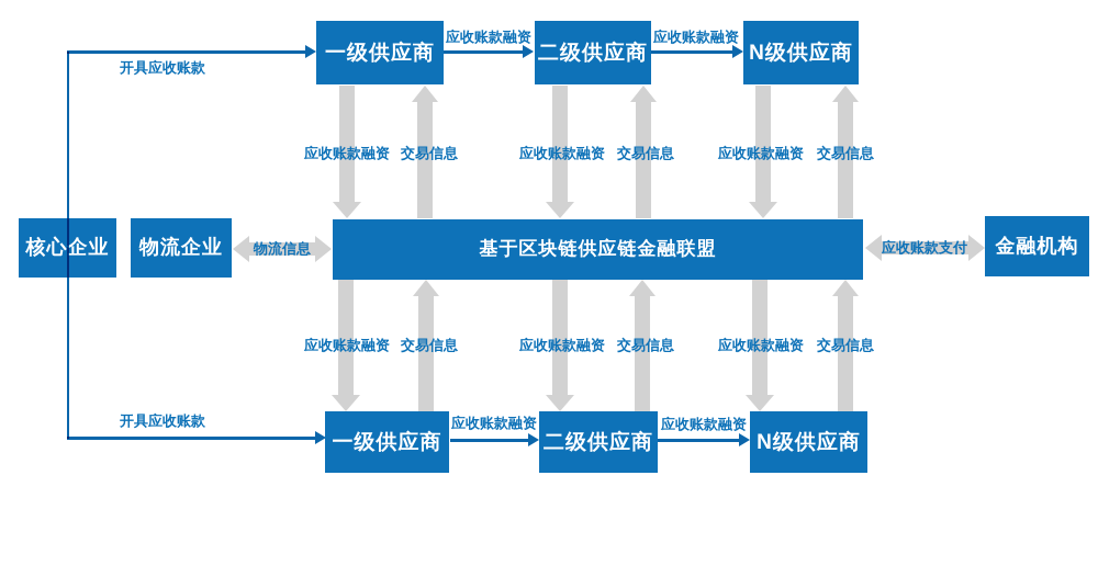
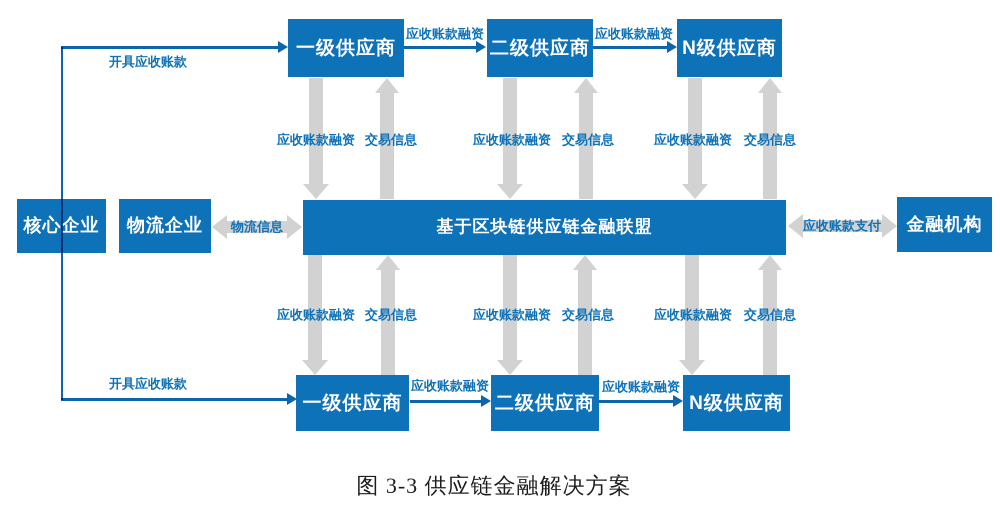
  一级供应商
  二级供应商
  N级供应商
  核心企业
  物流企业
  基于区块链供应链金融联盟
  金融机构
  一级供应商
  二级供应商
  N级供应商
  开具应收账款
  应收账款融资
  应收账款融资
  应收账款融资
  交易信息
  应收账款融资
  交易信息
  应收账款融资
  交易信息
  物流信息
  应收账款支付
  应收账款融资
  交易信息
  应收账款融资
  交易信息
  应收账款融资
  交易信息
  开具应收账款
  应收账款融资
  应收账款融资
+ 图 3-3 供应链金融解决方案
